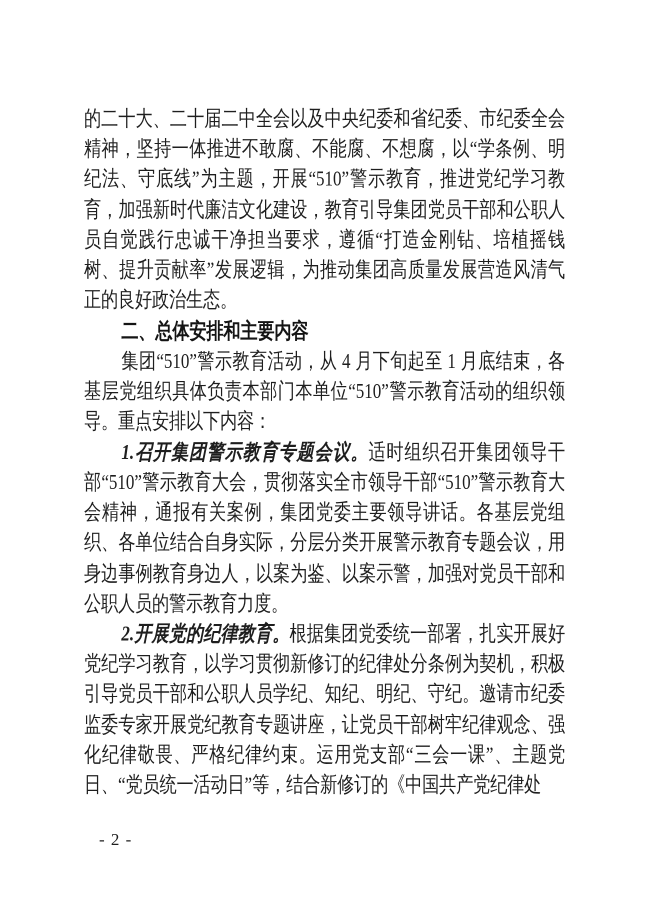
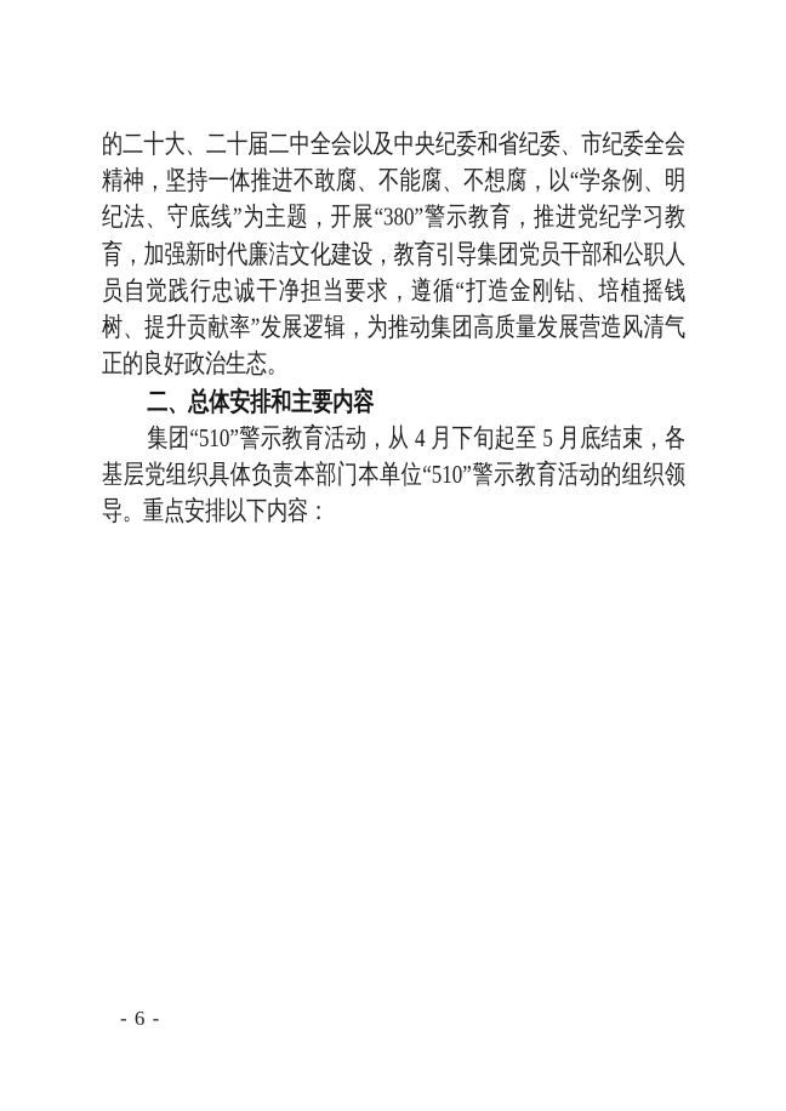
- 的二十大、二十届二中全会以及中央纪委和省纪委、市纪委全会精神，坚持一体推进不敢腐、不能腐、不想腐，以“学条例、明纪法、守底线”为主题，开展“510”警示教育，推进党纪学习教育，加强新时代廉洁文化建设，教育引导集团党员干部和公职人员自觉践行忠诚干净担当要求，遵循“打造金刚钻、培植摇钱树、提升贡献率”发展逻辑，为推动集团高质量发展营造风清气正的良好政治生态。
+ 的二十大、二十届二中全会以及中央纪委和省纪委、市纪委全会精神，坚持一体推进不敢腐、不能腐、不想腐，以“学条例、明纪法、守底线”为主题，开展“380”警示教育，推进党纪学习教育，加强新时代廉洁文化建设，教育引导集团党员干部和公职人员自觉践行忠诚干净担当要求，遵循“打造金刚钻、培植摇钱树、提升贡献率”发展逻辑，为推动集团高质量发展营造风清气正的良好政治生态。
  二、总体安排和主要内容
- 集团“510”警示教育活动，从 4 月下旬起至 1 月底结束，各基层党组织具体负责本部门本单位“510”警示教育活动的组织领导。重点安排以下内容：
+ 集团“510”警示教育活动，从 4 月下旬起至 5 月底结束，各基层党组织具体负责本部门本单位“510”警示教育活动的组织领导。重点安排以下内容：
- 1.召开集团警示教育专题会议。适时组织召开集团领导干部“510”警示教育大会，贯彻落实全市领导干部“510”警示教育大会精神，通报有关案例，集团党委主要领导讲话。各基层党组织、各单位结合自身实际，分层分类开展警示教育专题会议，用身边事例教育身边人，以案为鉴、以案示警，加强对党员干部和公职人员的警示教育力度。
- 2.开展党的纪律教育。根据集团党委统一部署，扎实开展好党纪学习教育，以学习贯彻新修订的纪律处分条例为契机，积极引导党员干部和公职人员学纪、知纪、明纪、守纪。邀请市纪委监委专家开展党纪教育专题讲座，让党员干部树牢纪律观念、强化纪律敬畏、严格纪律约束。运用党支部“三会一课”、主题党日、“党员统一活动日”等，结合新修订的《中国共产党纪律处
- - 2 -
+ - 6 -
